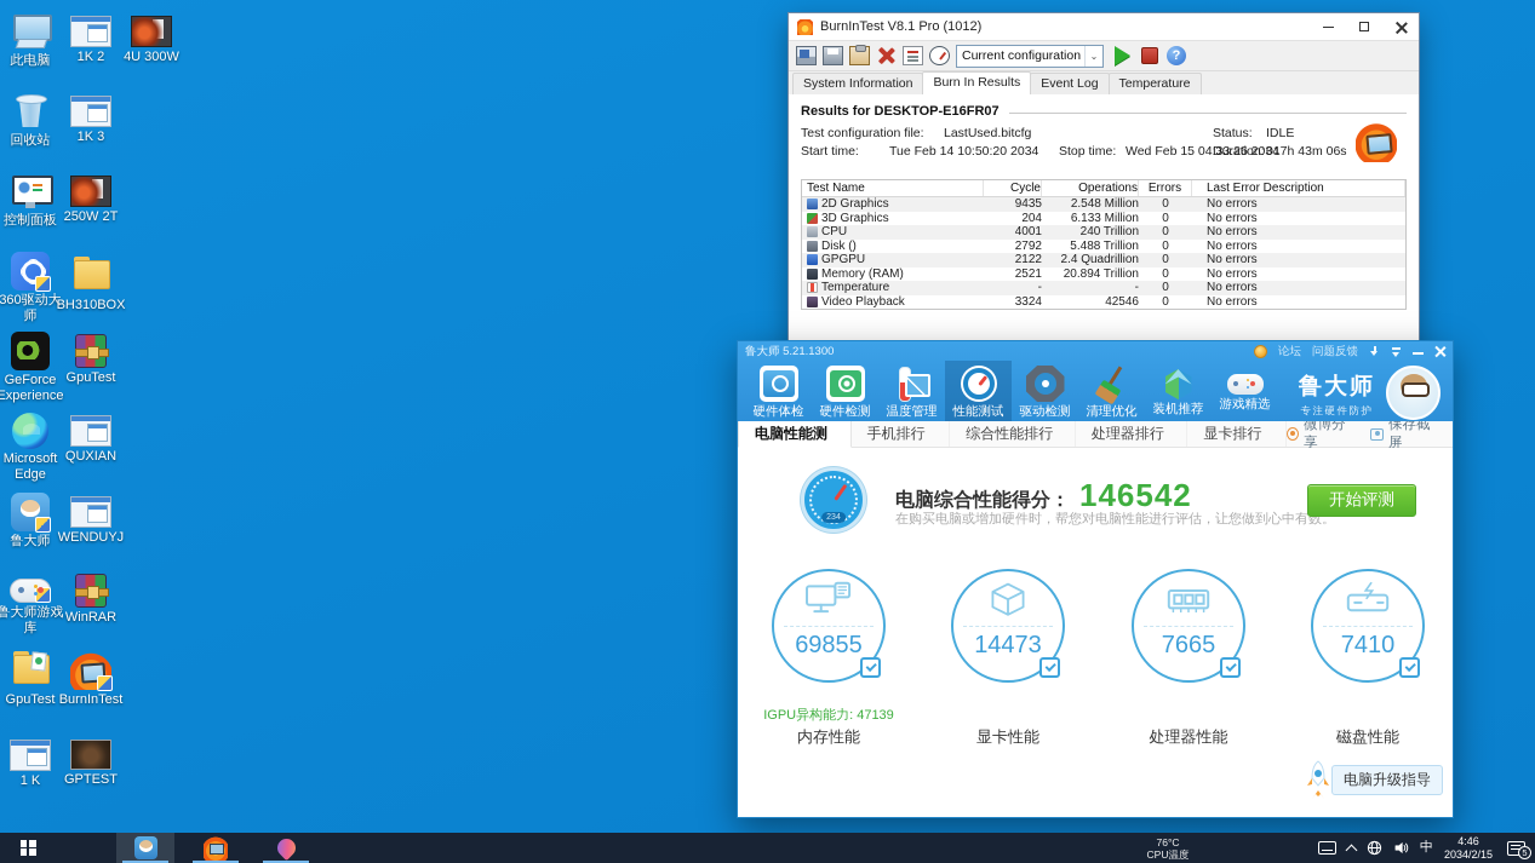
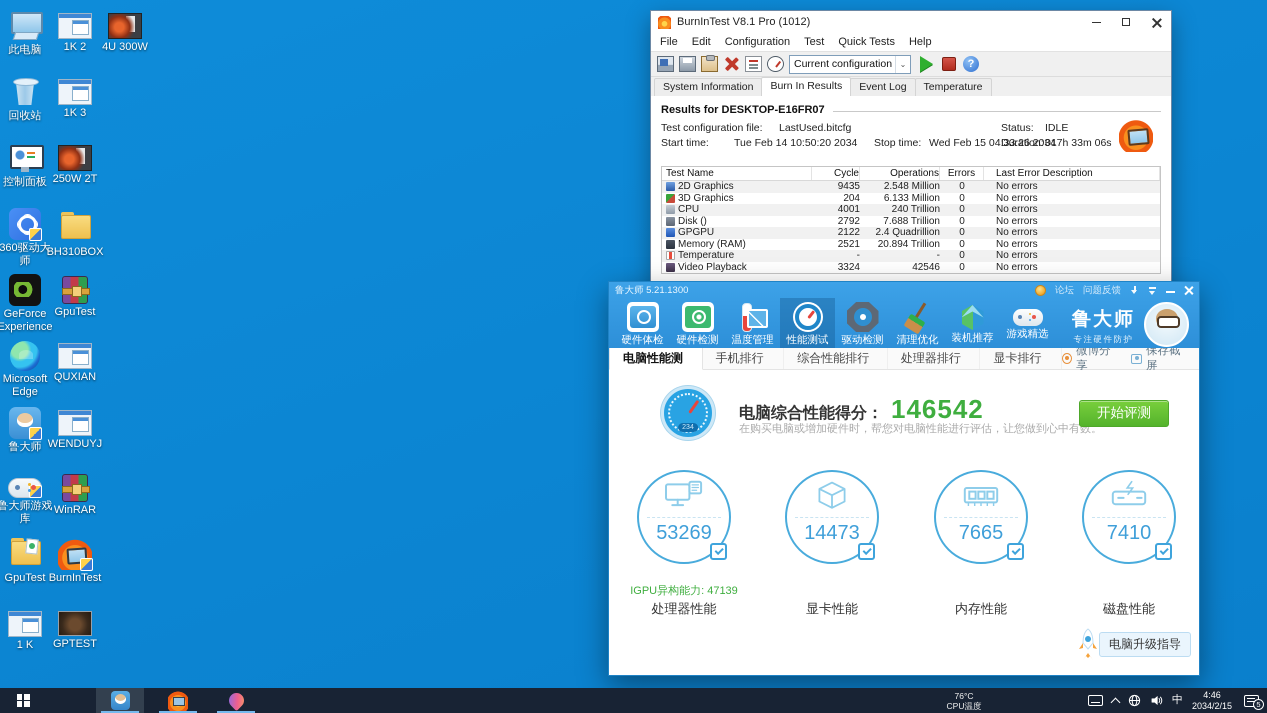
  此电脑
  1K 2
  4U 300W
  回收站
  1K 3
  控制面板
  250W 2T
  360驱动大师
  BH310BOX
  GeForce Experience
  GpuTest
  Microsoft Edge
  QUXIAN
  鲁大师
  WENDUYJ
  鲁大师游戏库
  WinRAR
  GpuTest
  BurnInTest
  1 K
  GPTEST
  BurnInTest V8.1 Pro (1012)
+ File
+ Edit
+ Configuration
+ Test
+ Quick Tests
+ Help
  Current configuration
  ⌄
  ?
  System Information
  Burn In Results
  Event Log
  Temperature
  Results for DESKTOP-E16FR07
  Test configuration file:
  LastUsed.bitcfg
  Status:
  IDLE
  Start time:
  Tue Feb 14 10:50:20 2034
  Stop time:
  Wed Feb 15 04:33:26 2034
  Duration:
- 017h 43m 06s
+ 017h 33m 06s
  Test Name
  Cycle
  Operations
  Errors
  Last Error Description
  2D Graphics
  9435
  2.548 Million
  0
  No errors
  3D Graphics
  204
  6.133 Million
  0
  No errors
  CPU
  4001
  240 Trillion
  0
  No errors
  Disk ()
  2792
- 5.488 Trillion
+ 7.688 Trillion
  0
  No errors
  GPGPU
  2122
  2.4 Quadrillion
  0
  No errors
  Memory (RAM)
  2521
  20.894 Trillion
  0
  No errors
  Temperature
  -
  -
  0
  No errors
  Video Playback
  3324
  42546
  0
  No errors
  鲁大师 5.21.1300
  论坛
  问题反馈
  硬件体检
  硬件检测
  温度管理
  性能测试
  驱动检测
  清理优化
  装机推荐
  游戏精选
  鲁大师
  专注硬件防护
  电脑性能测
  手机排行
  综合性能排行
  处理器排行
  显卡排行
  微博分享
  保存截屏
  电脑综合性能得分：
  146542
  在购买电脑或增加硬件时，帮您对电脑性能进行评估，让您做到心中有数。
  开始评测
- 69855
+ 53269
  IGPU异构能力: 47139
- 内存性能
+ 处理器性能
  14473
  显卡性能
  7665
- 处理器性能
+ 内存性能
  7410
  磁盘性能
  电脑升级指导
  76°C
  CPU温度
  中
  4:46
  2034/2/15
  5
